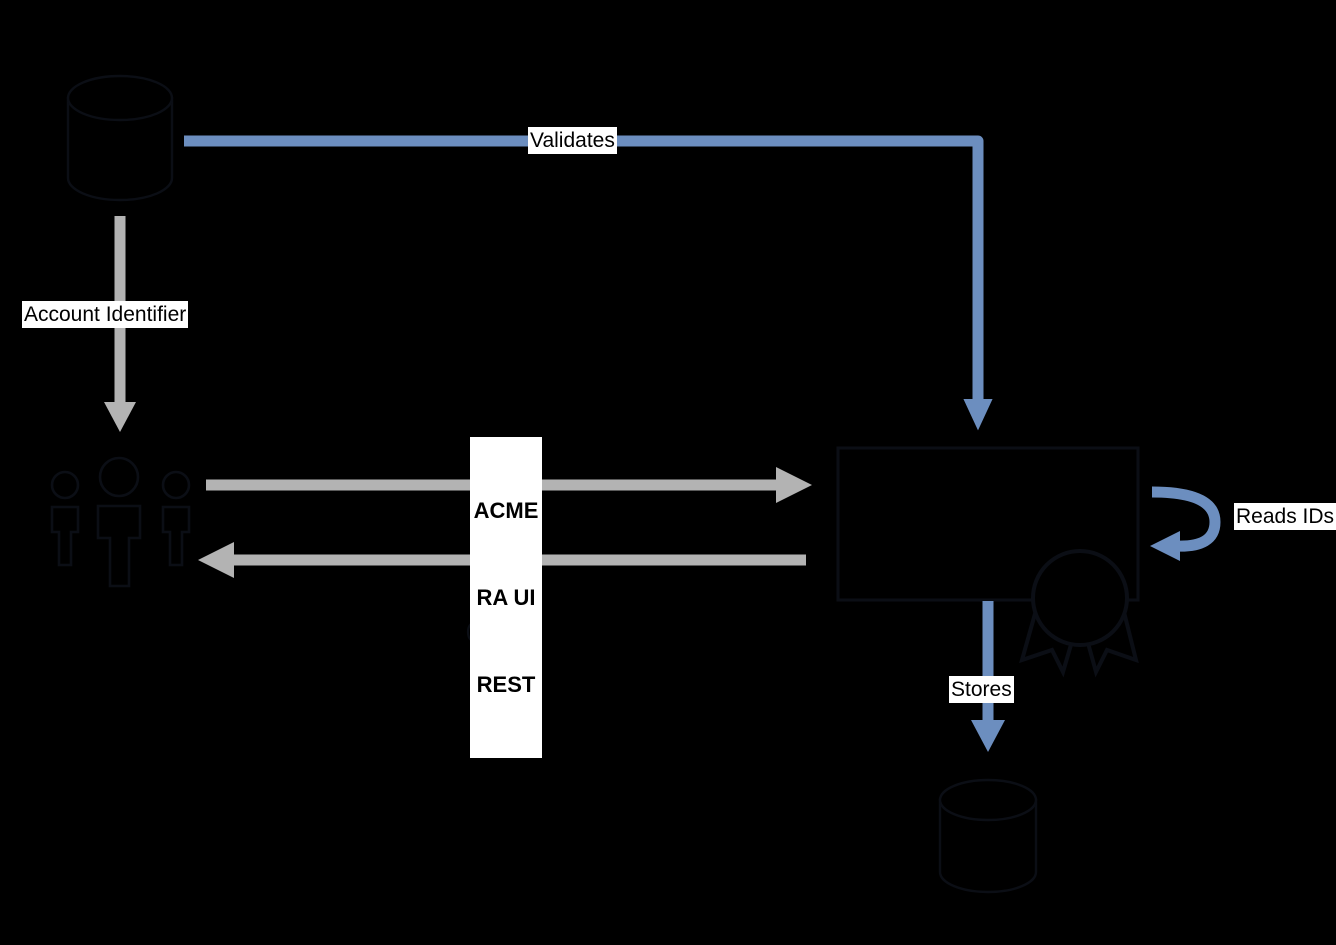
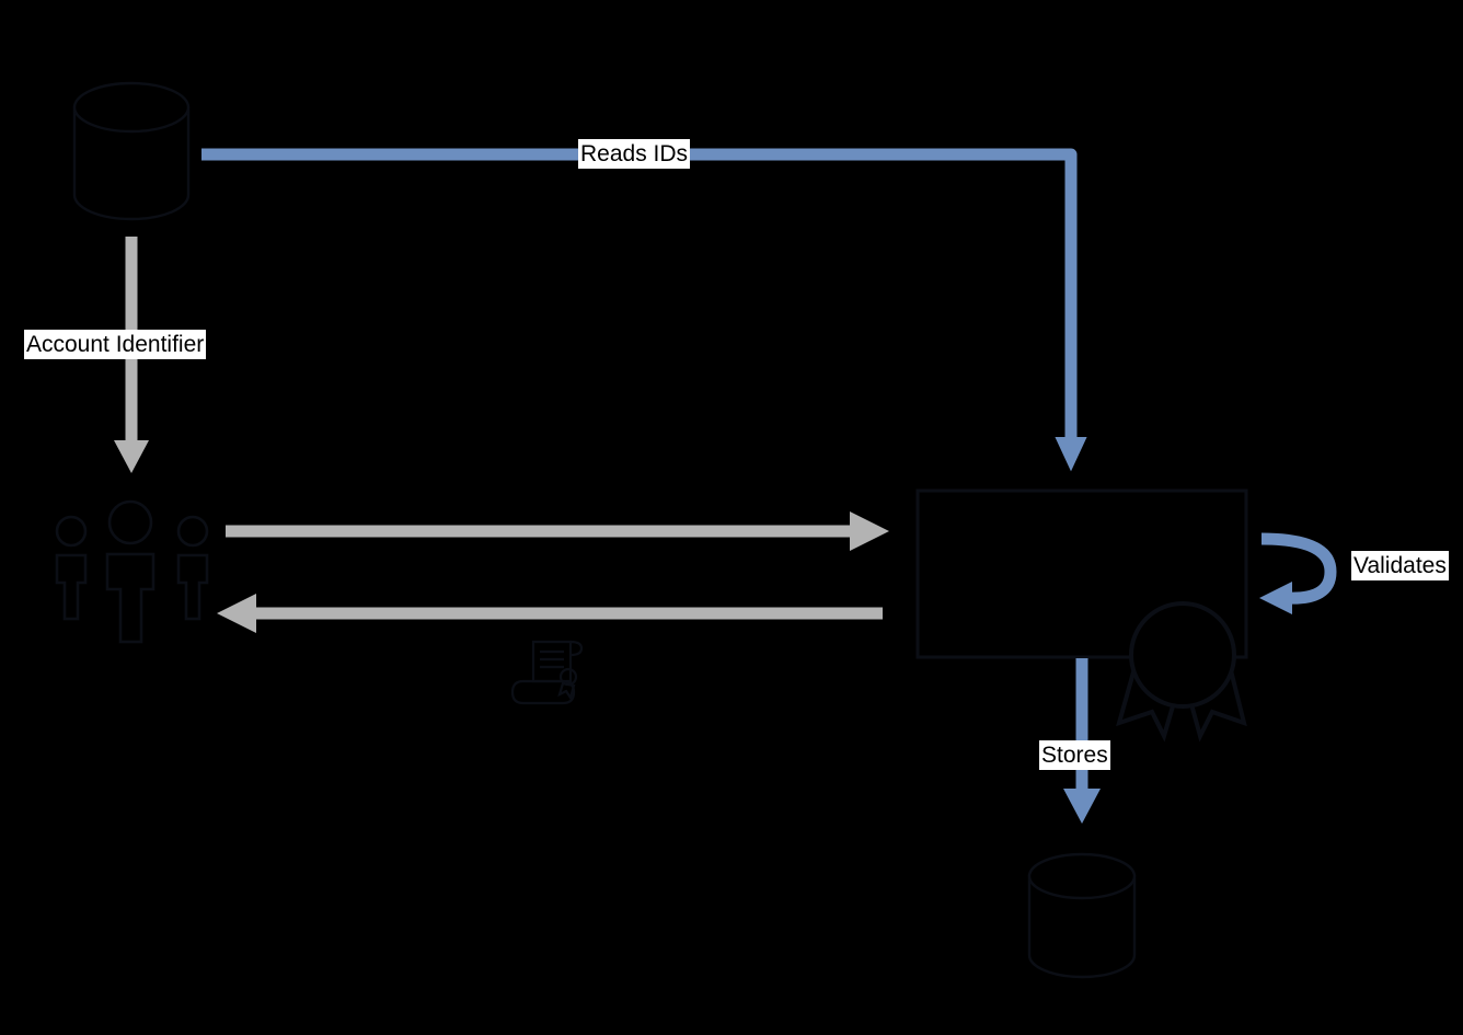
- Validates
+ Reads IDs
  Account Identifier
- ACME
- RA UI
- REST
- Reads IDs
+ Validates
  Stores
